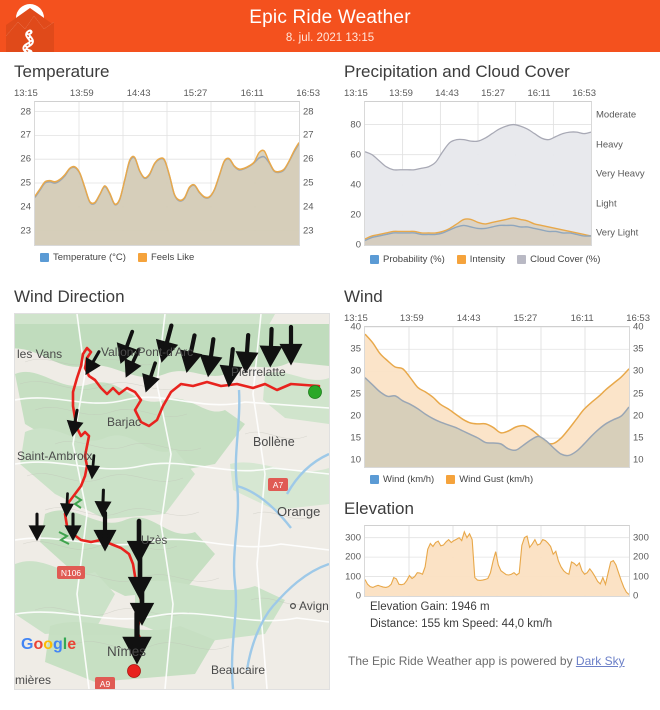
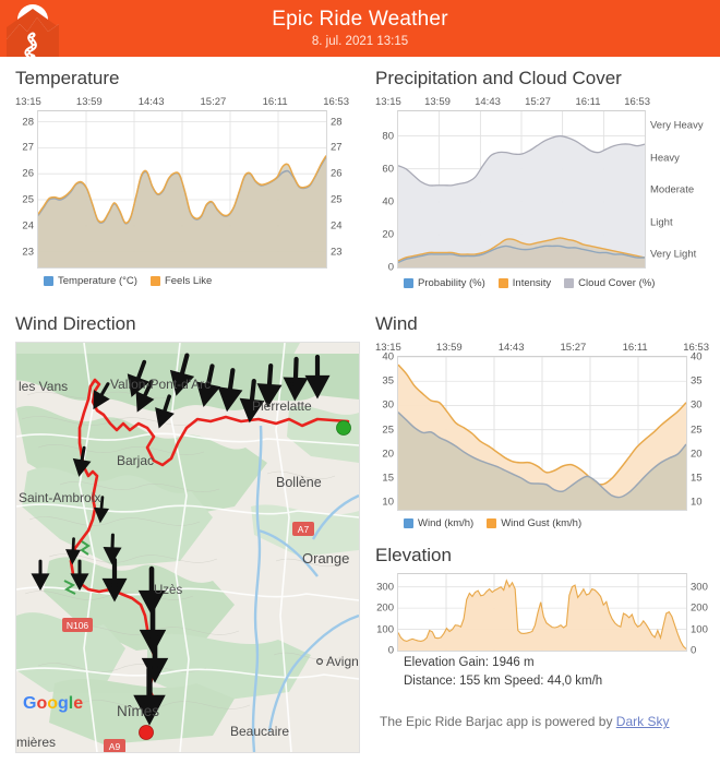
  Epic Ride Weather
  8. jul. 2021 13:15
  Temperature
  13:15
  13:59
  14:43
  15:27
  16:11
  16:53
  23
  24
  25
  26
  27
  28
  23
  24
  25
  26
  27
  28
  Temperature (°C)
  Feels Like
  Precipitation and Cloud Cover
  13:15
  13:59
  14:43
  15:27
  16:11
  16:53
  0
  20
  40
  60
  80
  Very Light
  Light
- Very Heavy
+ Moderate
  Heavy
- Moderate
+ Very Heavy
  Probability (%)
  Intensity
  Cloud Cover (%)
  Wind Direction
  A7
  N106
  A9
  les Vans
  Vallon-Pont-d'Arc
  Barjac
  Saint-Ambroix
  Pierrelatte
  Bollène
  Orange
  Uzès
  Nîmes
  Avign
  Beaucaire
  mières
  Google
  Wind
  13:15
  13:59
  14:43
  15:27
  16:11
  16:53
  10
  15
  20
  25
  30
  35
  40
  10
  15
  20
  25
  30
  35
  40
  Wind (km/h)
  Wind Gust (km/h)
  Elevation
  0
  100
  200
  300
  0
  100
  200
  300
  Elevation Gain: 1946 m
  Distance: 155 km Speed: 44,0 km/h
- The Epic Ride Weather app is powered by Dark Sky
+ The Epic Ride Barjac app is powered by Dark Sky
